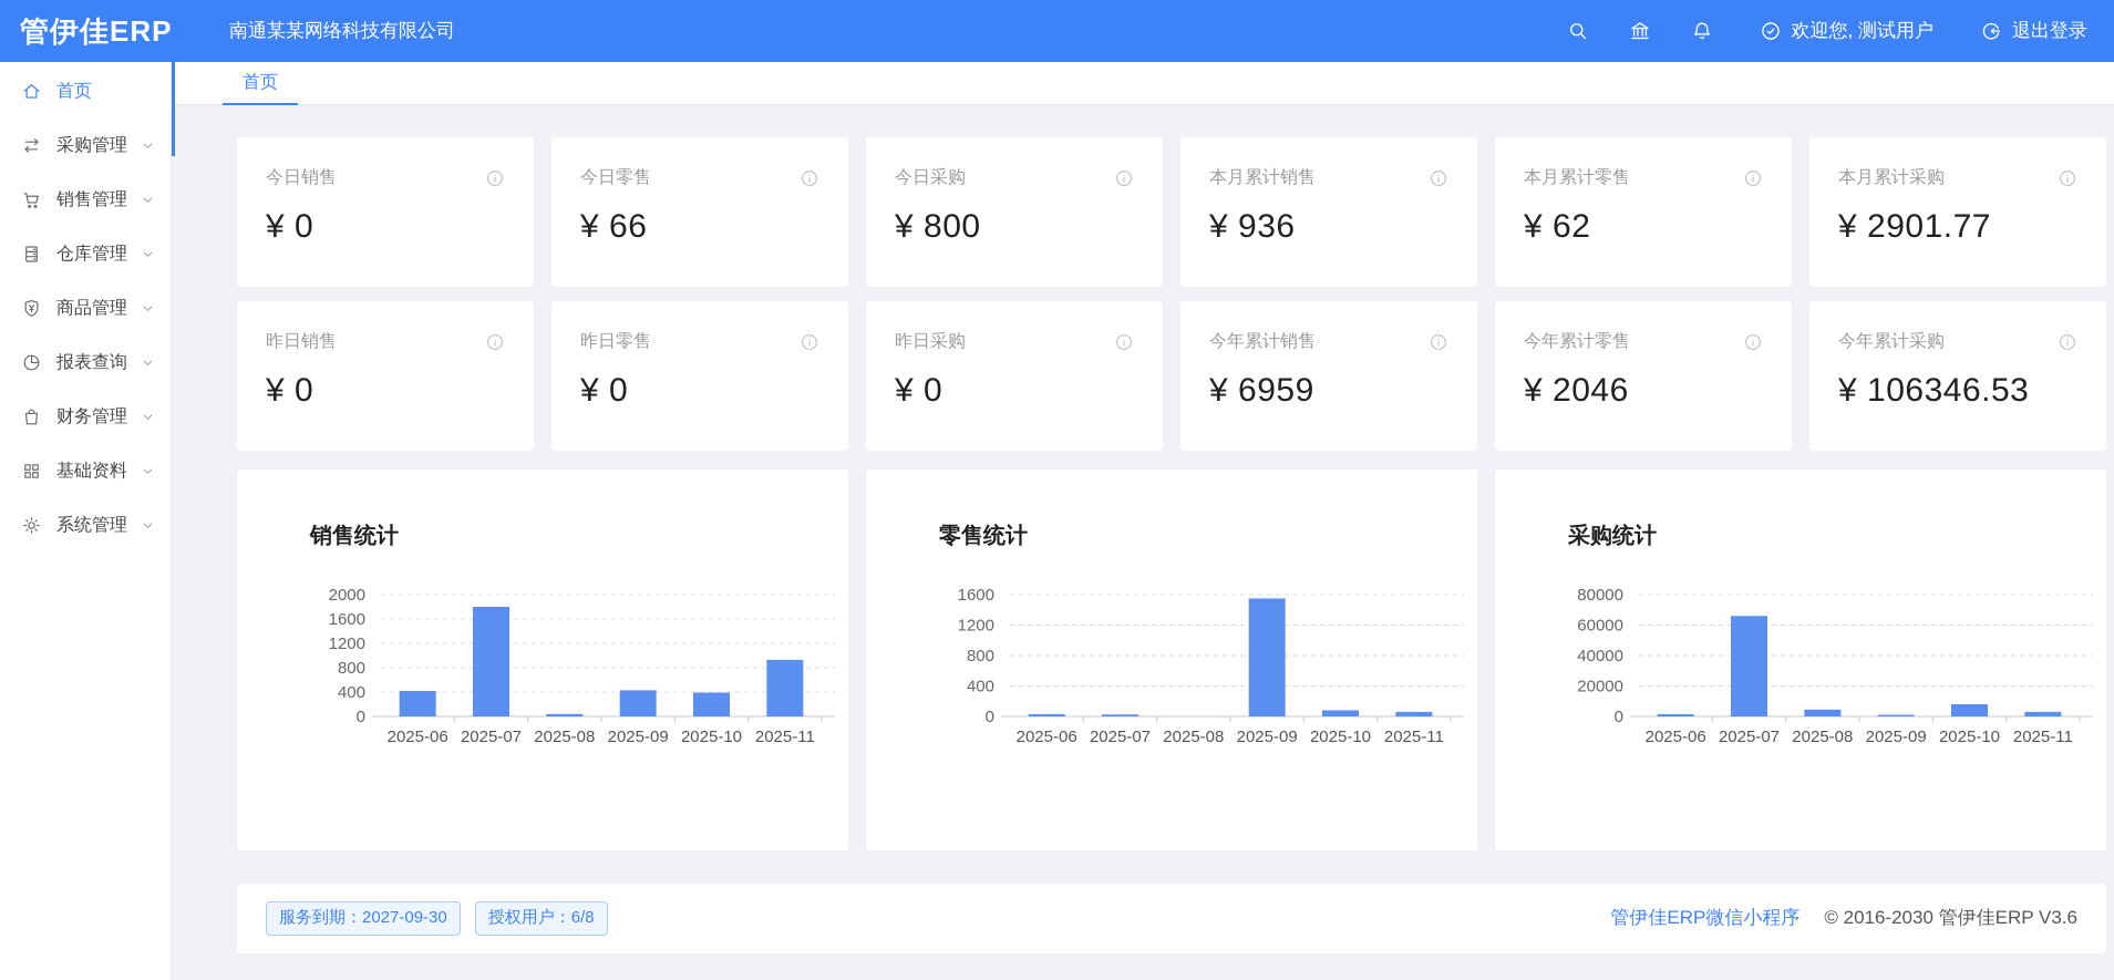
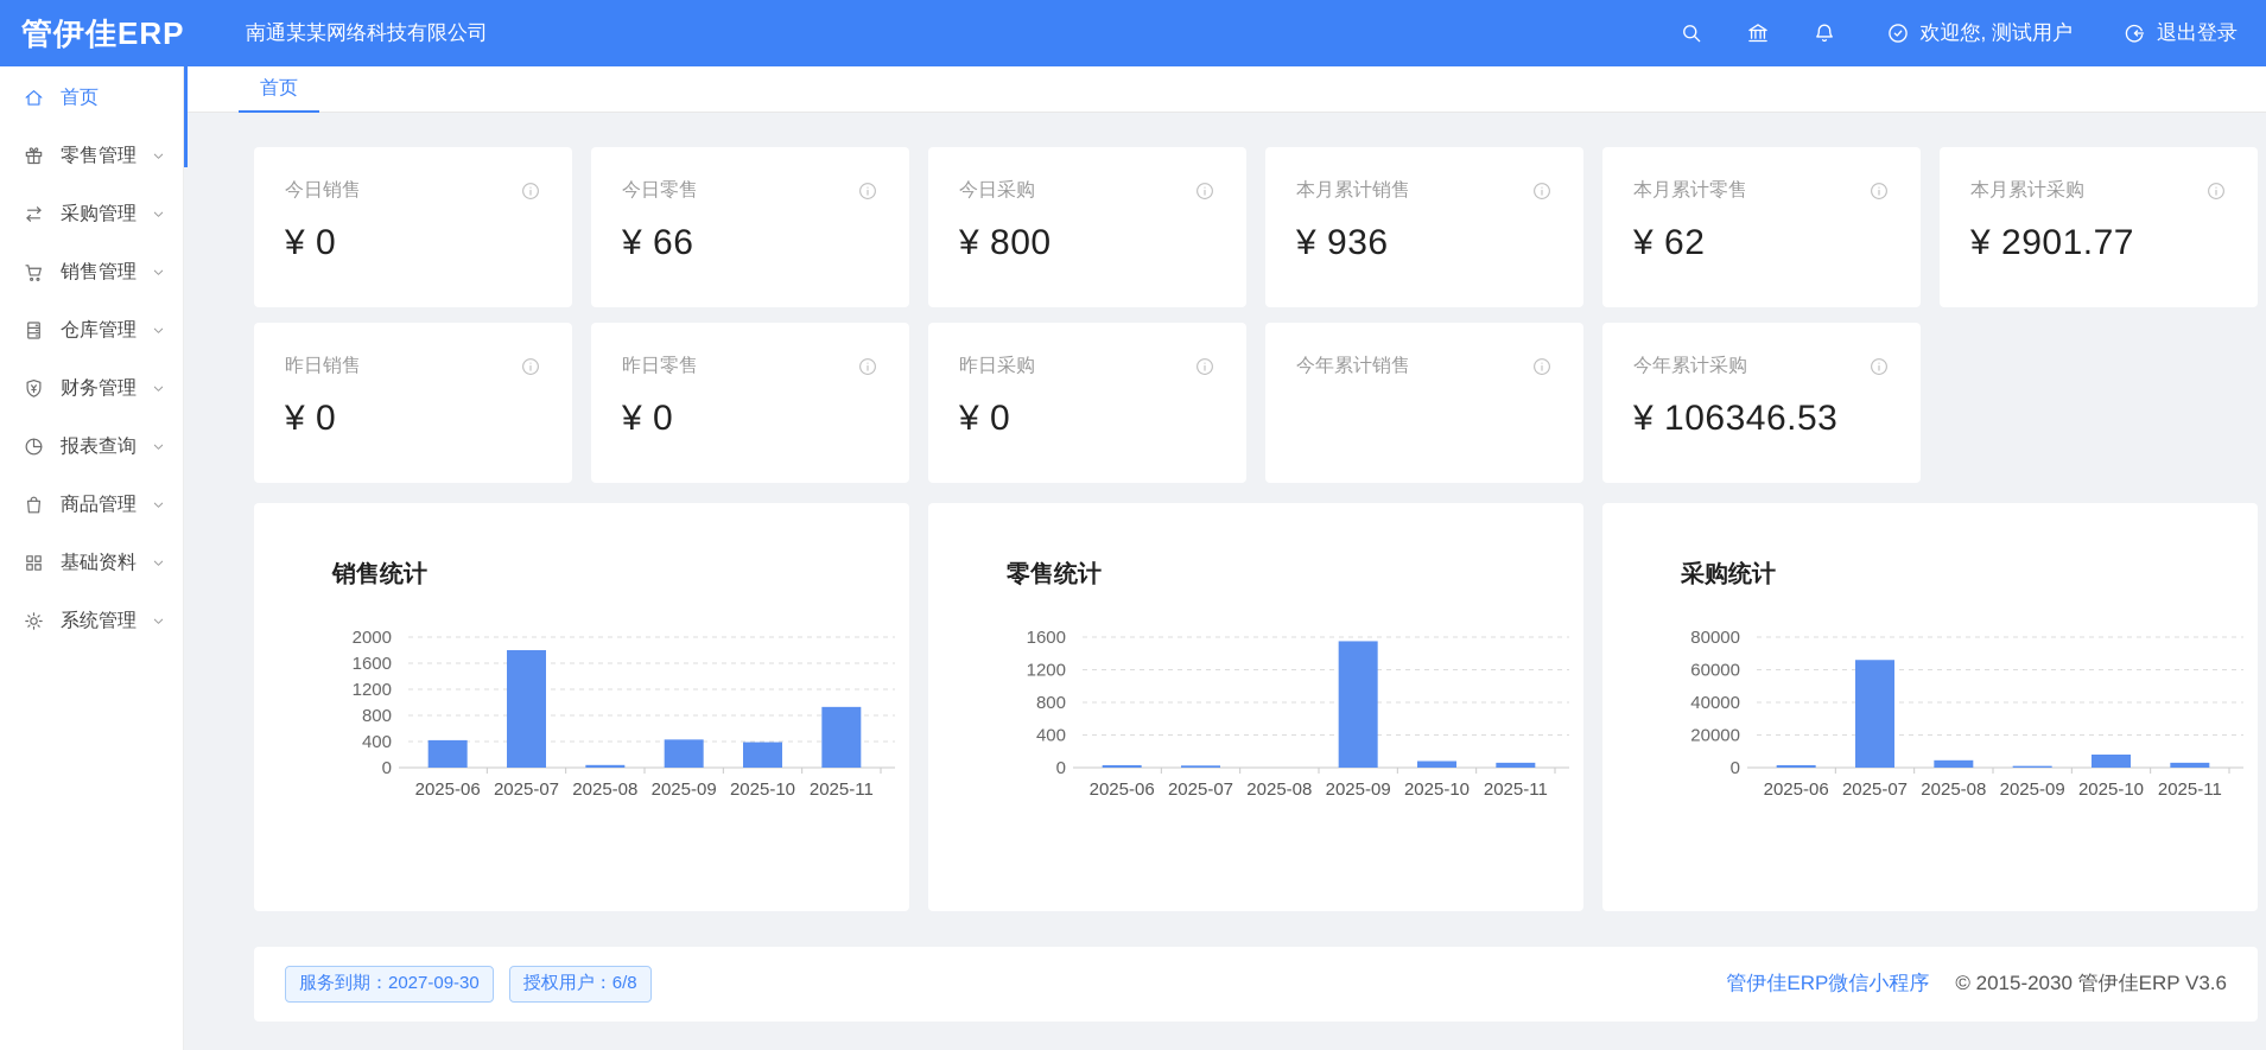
  管伊佳ERP
  南通某某网络科技有限公司
  欢迎您, 测试用户
  退出登录
  首页
+ 零售管理
  采购管理
  销售管理
  仓库管理
- 商品管理
+ 财务管理
  报表查询
- 财务管理
+ 商品管理
  基础资料
  系统管理
  首页
  今日销售
  ¥ 0
  今日零售
  ¥ 66
  今日采购
  ¥ 800
  本月累计销售
  ¥ 936
  本月累计零售
  ¥ 62
  本月累计采购
  ¥ 2901.77
  昨日销售
  ¥ 0
  昨日零售
  ¥ 0
  昨日采购
  ¥ 0
  今年累计销售
- ¥ 6959
- 今年累计零售
- ¥ 2046
  今年累计采购
  ¥ 106346.53
  销售统计
  0
  400
  800
  1200
  1600
  2000
  2025-06
  2025-07
  2025-08
  2025-09
  2025-10
  2025-11
  零售统计
  0
  400
  800
  1200
  1600
  2025-06
  2025-07
  2025-08
  2025-09
  2025-10
  2025-11
  采购统计
  0
  20000
  40000
  60000
  80000
  2025-06
  2025-07
  2025-08
  2025-09
  2025-10
  2025-11
  服务到期：2027-09-30
  授权用户：6/8
  管伊佳ERP微信小程序
- © 2016-2030 管伊佳ERP V3.6
+ © 2015-2030 管伊佳ERP V3.6
